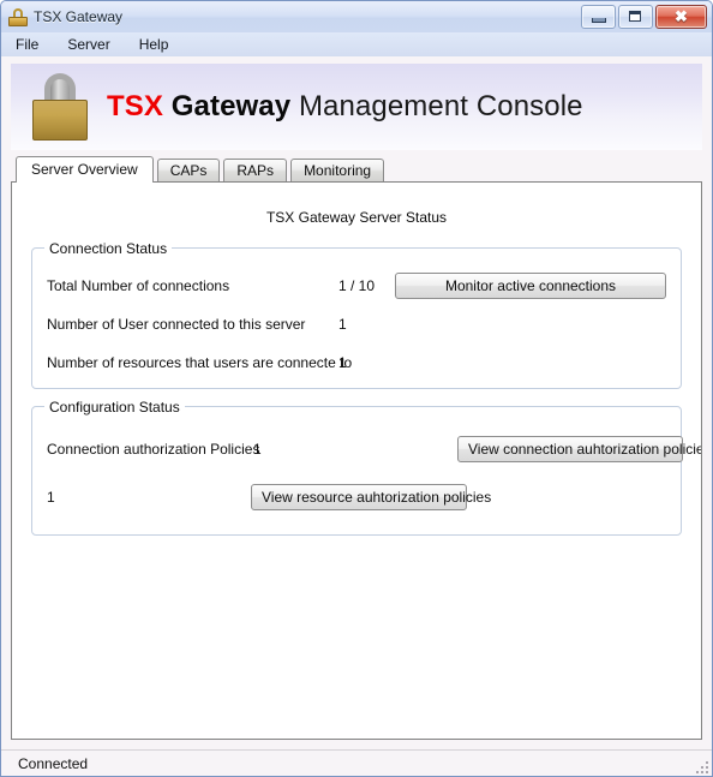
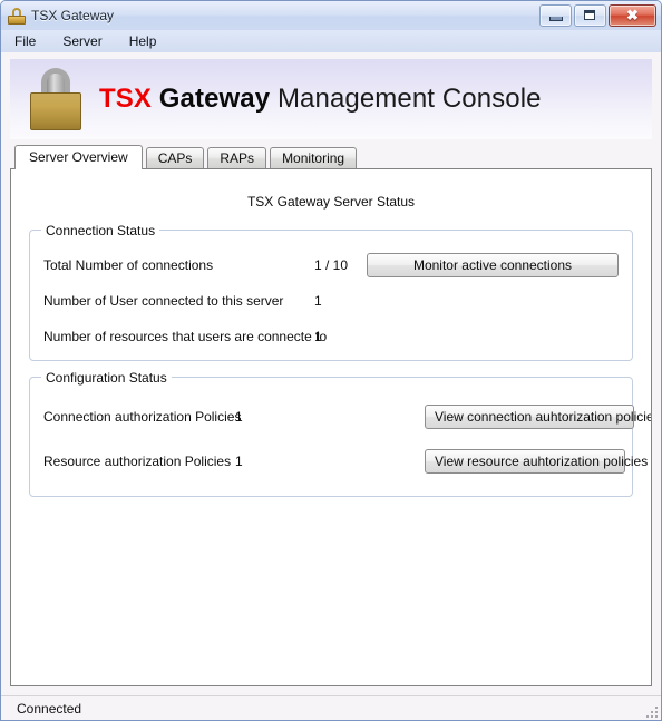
  TSX Gateway
  ✖
  File
  Server
  Help
  TSX Gateway Management Console
  Server Overview
  CAPs
  RAPs
  Monitoring
  TSX Gateway Server Status
  Connection Status
  Total Number of connections
  1 / 10
  Monitor active connections
  Number of User connected to this server
  1
  Number of resources that users are connecte
  1
  Configuration Status
  Connection authorization Policie
  1
  View connection auhtorization policie
+ Resource authorization Policies
  1
  View resource auhtorization policies
  Connected
